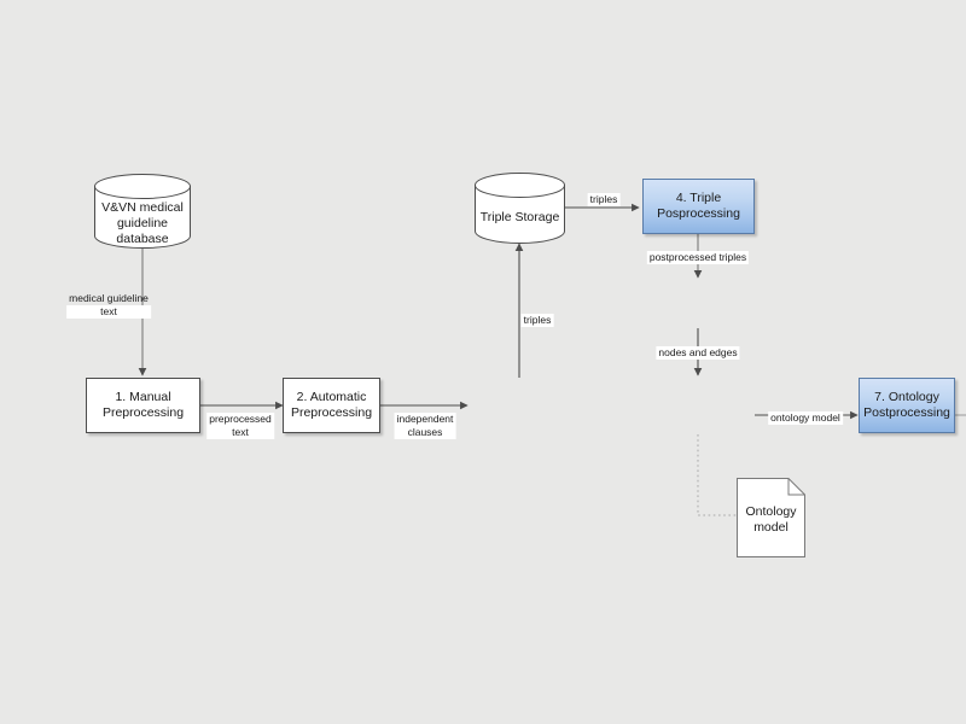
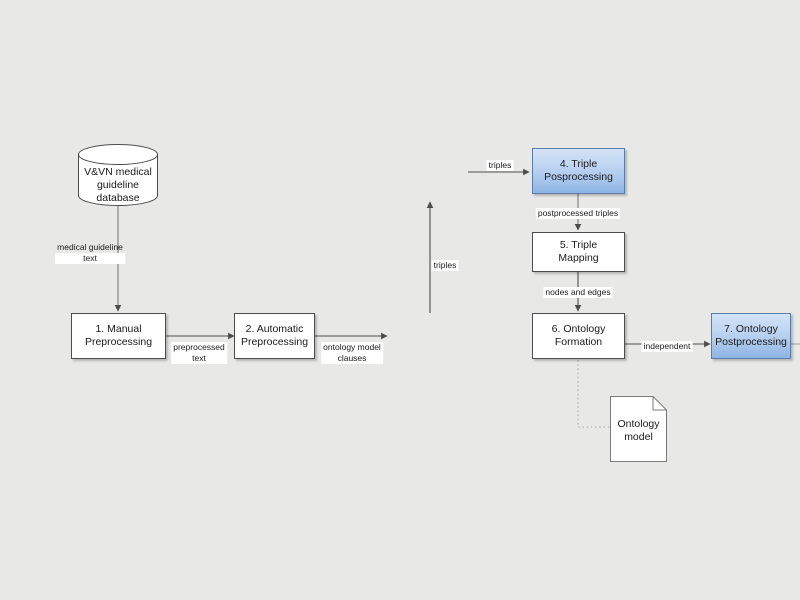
  V&VN medical
  guideline
  database
  1. Manual
  Preprocessing
  2. Automatic
  Preprocessing
- Triple Storage
  4. Triple
  Posprocessing
+ 5. Triple Mapping
+ 6. Ontology
+ Formation
  7. Ontology
  Postprocessing
  Ontology
  model
  medical guideline
  text
  preprocessed
  text
- independent
+ ontology model
  clauses
  triples
  triples
  postprocessed triples
  nodes and edges
- ontology model
+ independent
